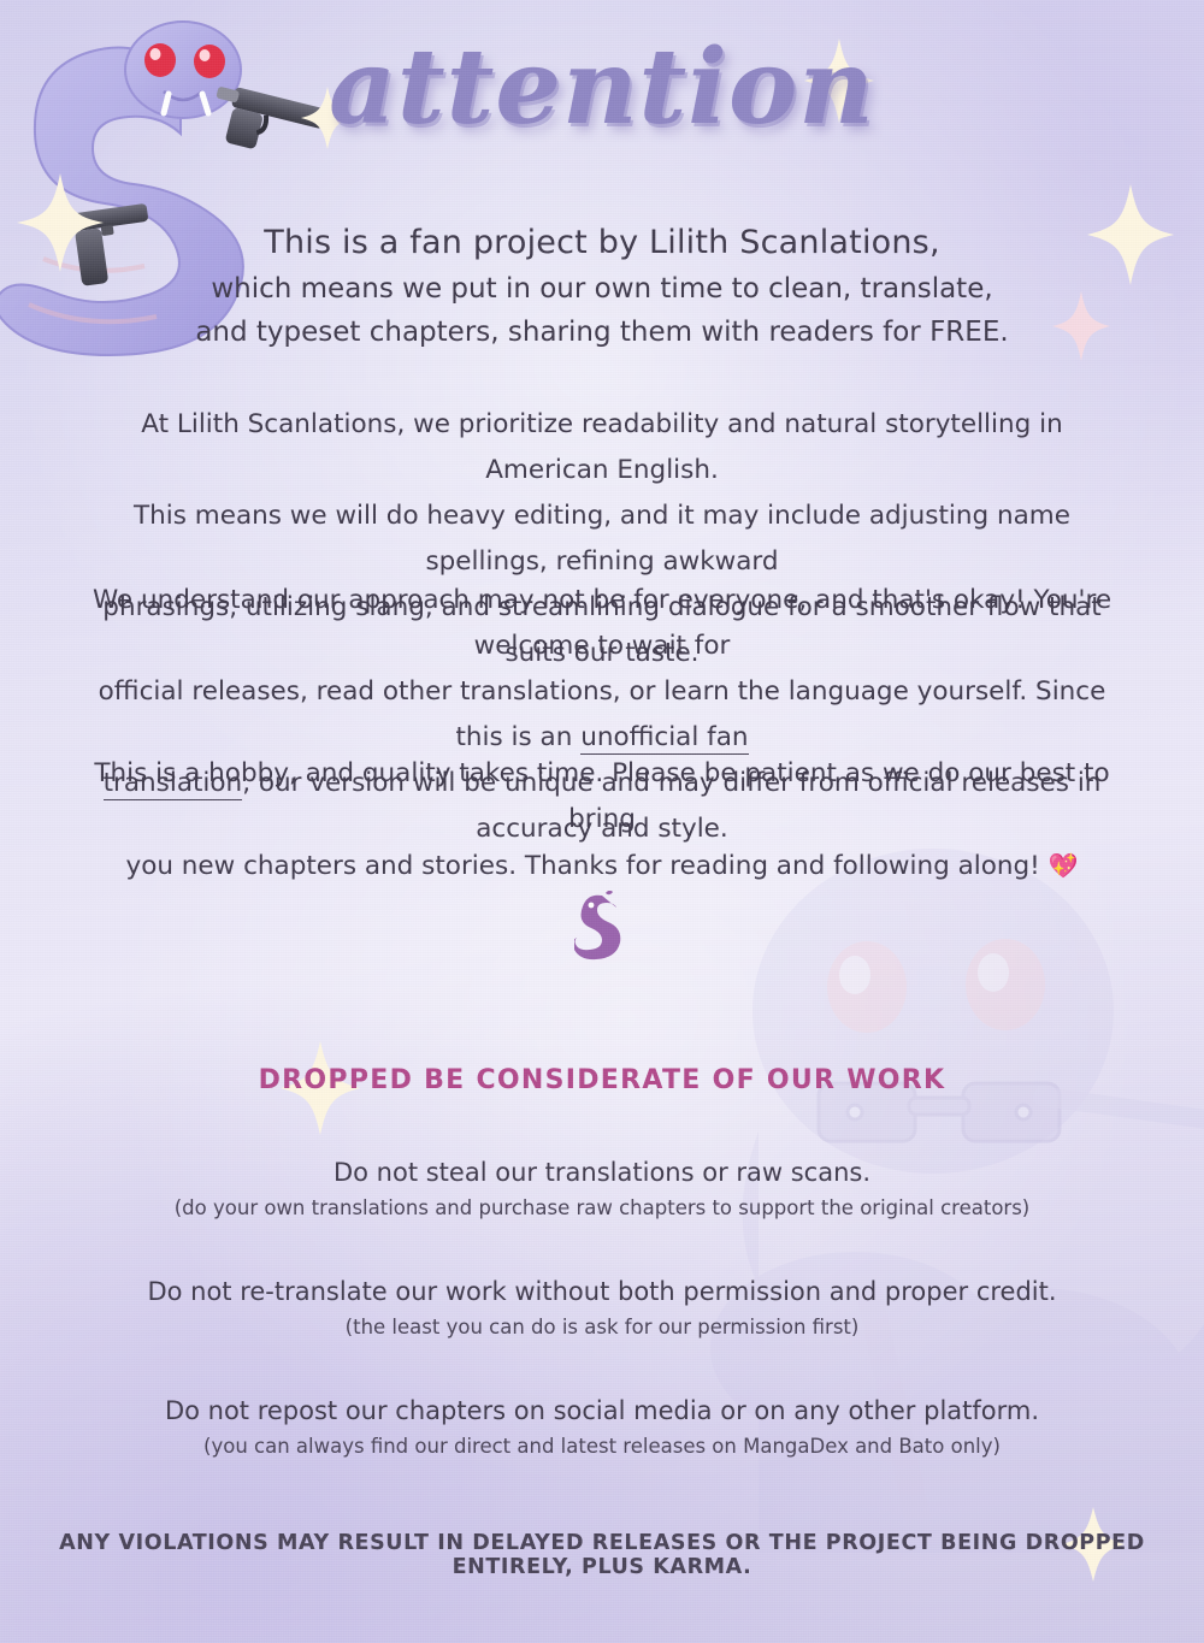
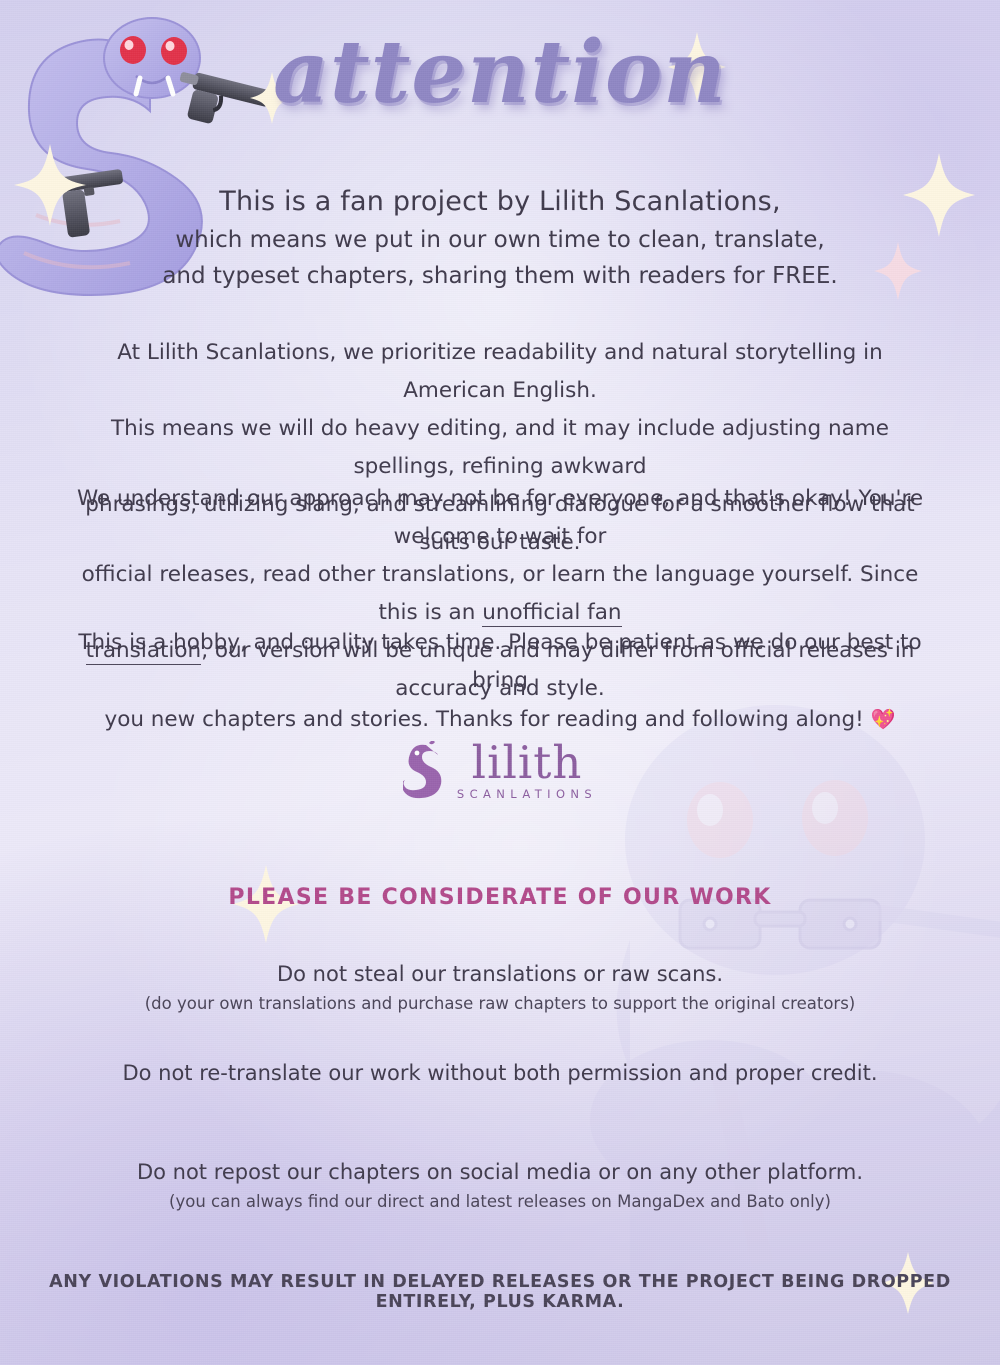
  attention
  This is a fan project by Lilith Scanlations,
  which means we put in our own time to clean, translate,
  and typeset chapters, sharing them with readers for FREE.
  At Lilith Scanlations, we prioritize readability and natural storytelling in American English.
  This means we will do heavy editing, and it may include adjusting name spellings, refining awkward
  phrasings, utilizing slang, and streamlining dialogue for a smoother flow that suits our taste.
  We understand our approach may not be for everyone, and that's okay! You're welcome to wait for
  official releases, read other translations, or learn the language yourself. Since this is an unofficial fan
  translation, our version will be unique and may differ from official releases in accuracy and style.
  This is a hobby, and quality takes time. Please be patient as we do our best to bring
  you new chapters and stories. Thanks for reading and following along! 💖
+ lilith
+ SCANLATIONS
- DROPPED BE CONSIDERATE OF OUR WORK
+ PLEASE BE CONSIDERATE OF OUR WORK
  Do not steal our translations or raw scans.
  (do your own translations and purchase raw chapters to support the original creators)
  Do not re-translate our work without both permission and proper credit.
- (the least you can do is ask for our permission first)
  Do not repost our chapters on social media or on any other platform.
  (you can always find our direct and latest releases on MangaDex and Bato only)
  ANY VIOLATIONS MAY RESULT IN DELAYED RELEASES OR THE PROJECT BEING DROPPED ENTIRELY, PLUS KARMA.
